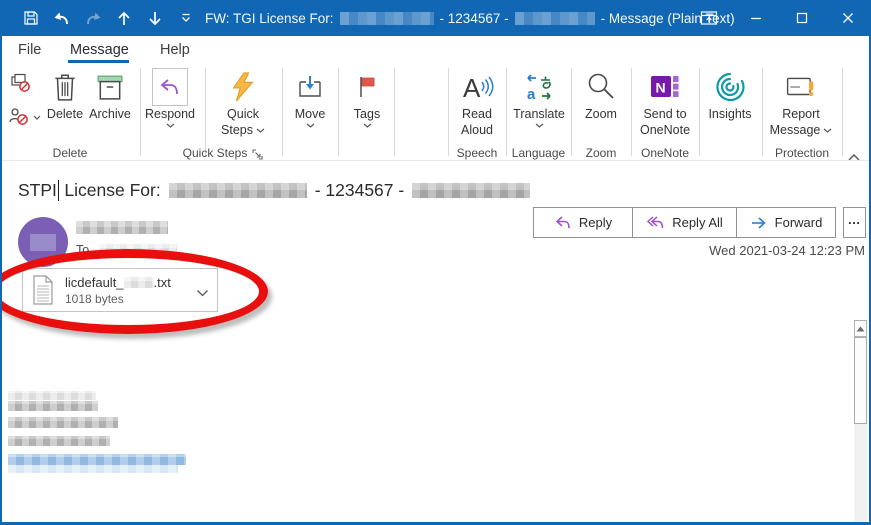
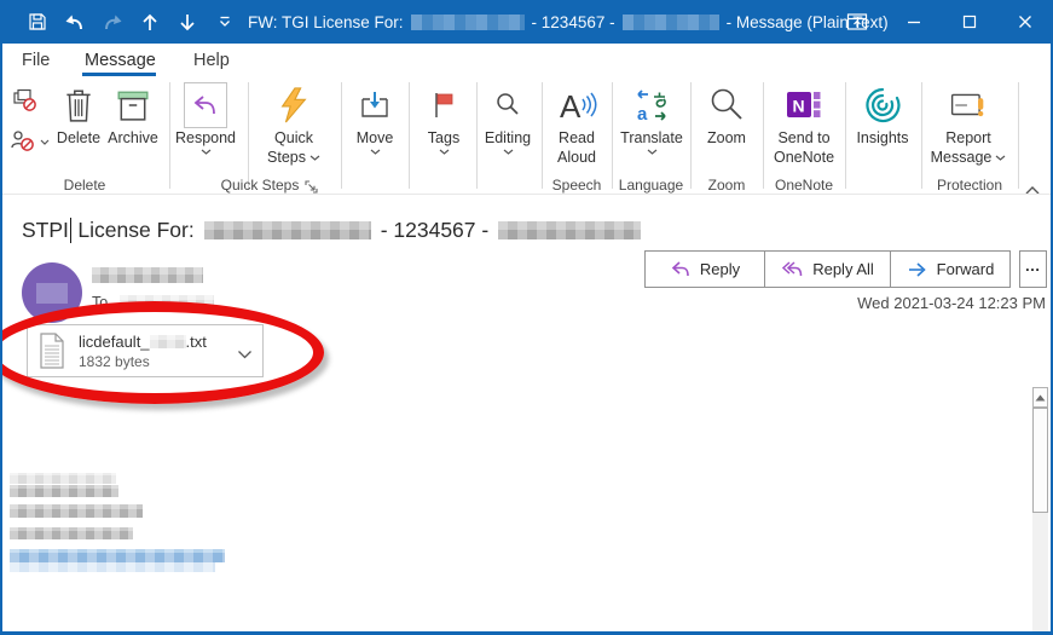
  FW: TGI License For:
  - 1234567 -
  - Message (Plainxt)
  File
  Message
  Help
  Delete
  Archive
  Respond
  Quick
  Steps
  Move
  Tags
+ Editing
  A
  Read
  Aloud
  a
  Translate
  Zoom
  N
  Send to
  OneNote
  Insights
  Report
  Message
  Delete
  Quick Steps
  Speech
  Language
  Zoom
  OneNote
  Protection
  STPI
  License For:
  - 1234567 -
  To
  Reply
  Reply All
  Forward
  …
  Wed 2021-03-24 12:23 PM
  licdefault_
  .txt
- 1018 bytes
+ 1832 bytes
